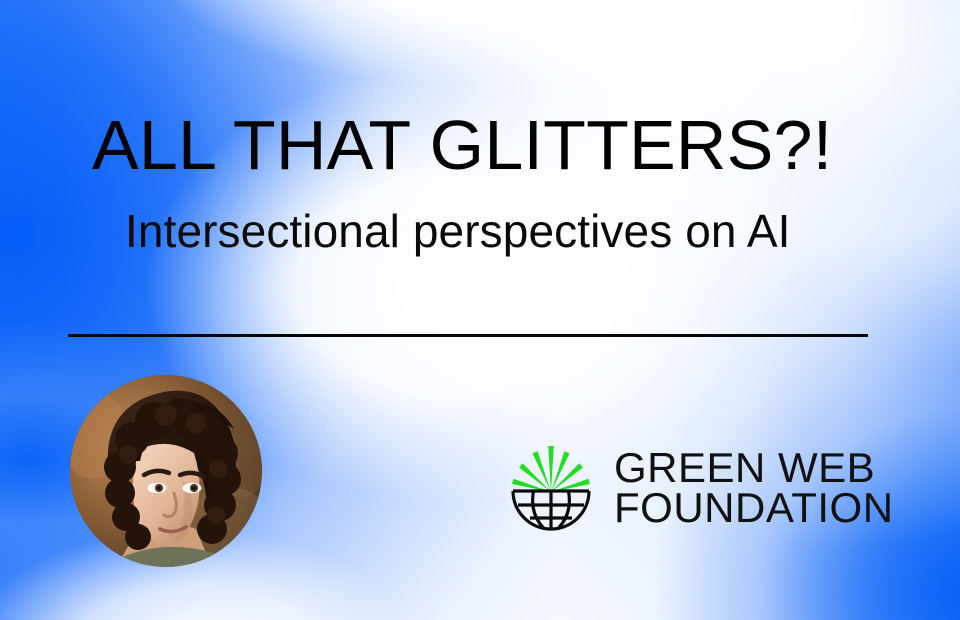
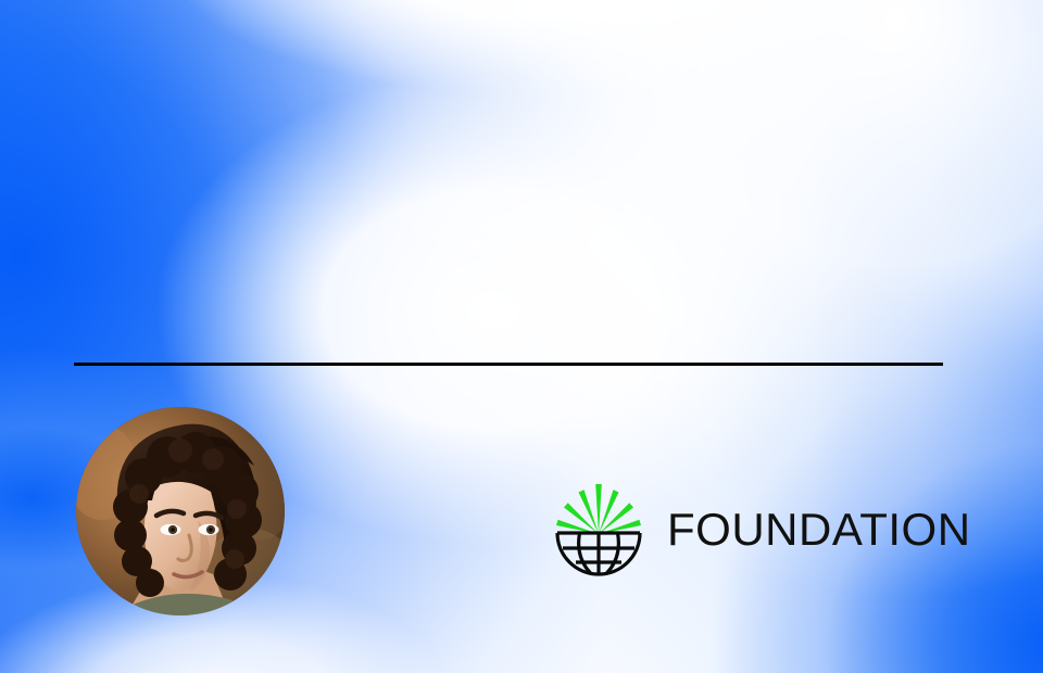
- ALL THAT GLITTERS?!
- Intersectional perspectives on AI
- GREEN WEB
  FOUNDATION
